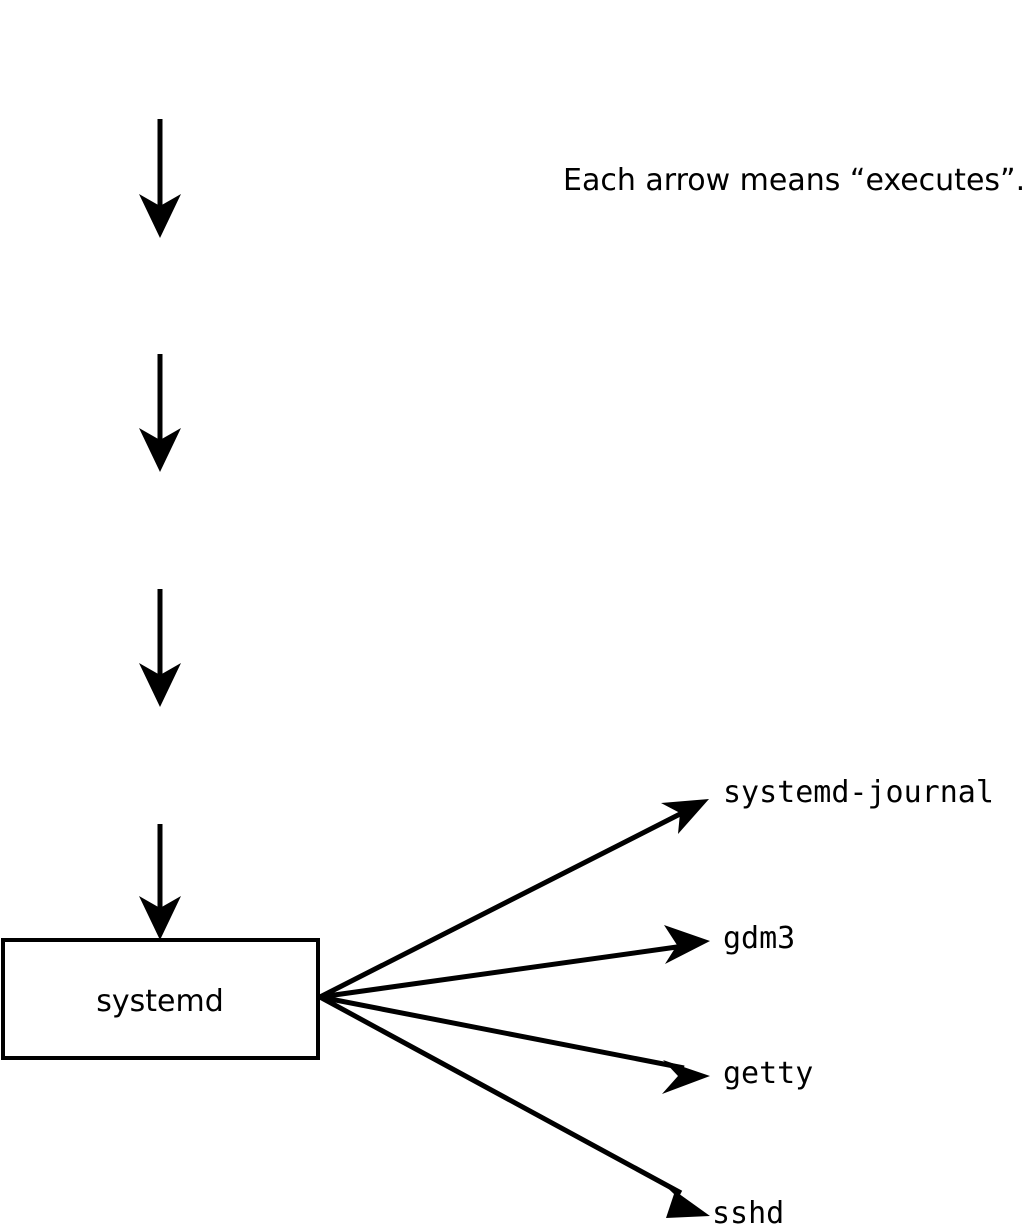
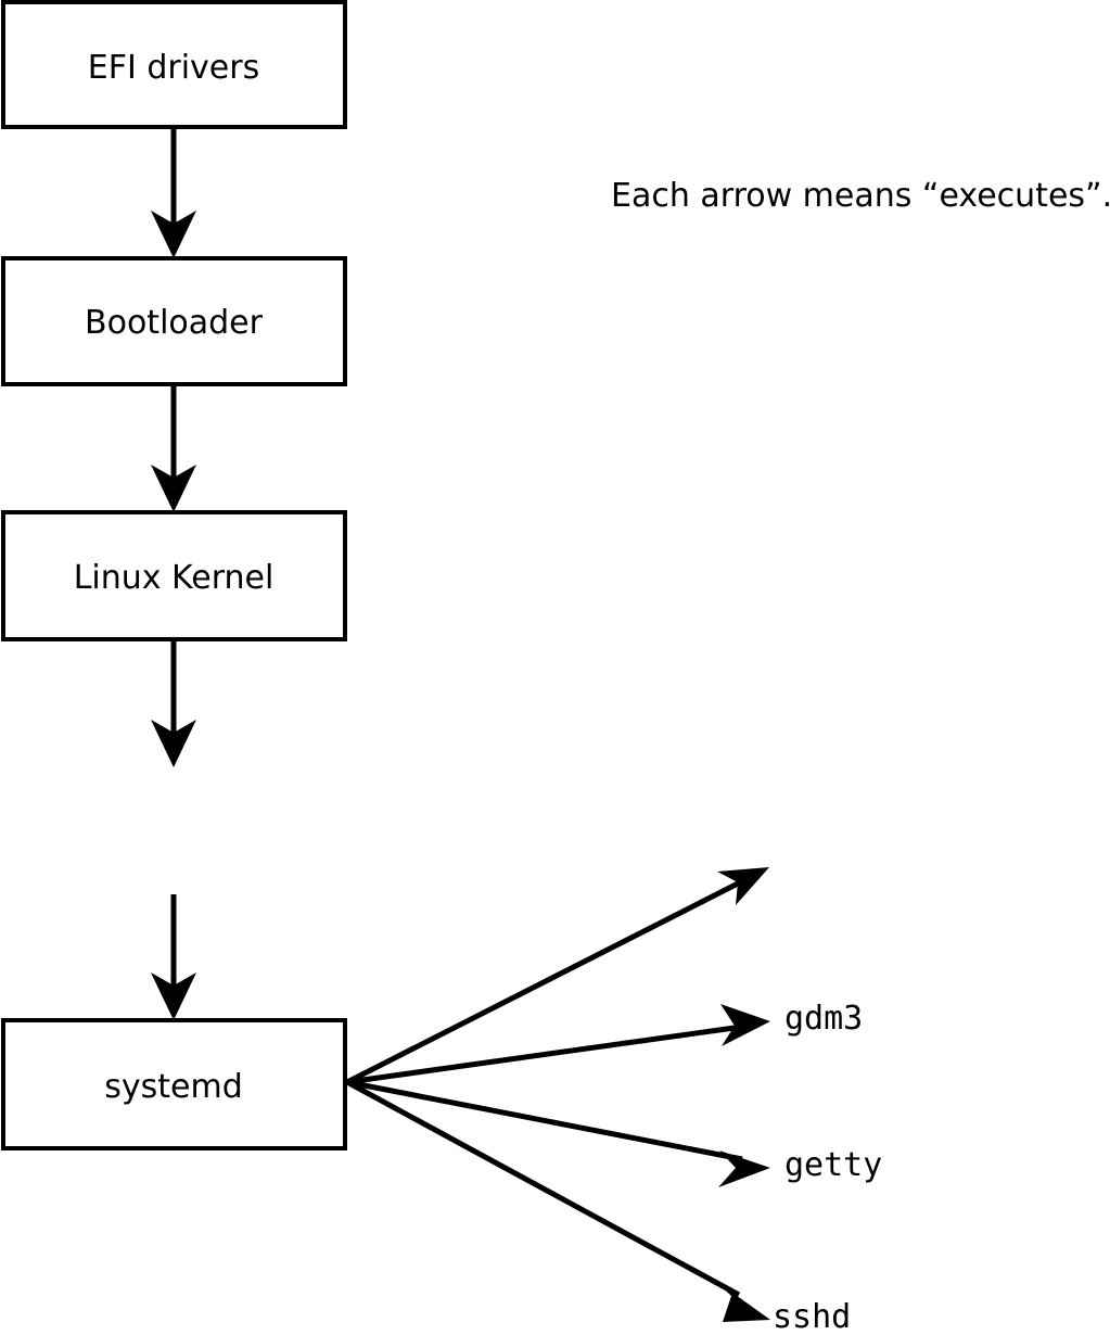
+ EFI drivers
+ Bootloader
+ Linux Kernel
  systemd
- systemd-journal
  gdm3
  getty
  sshd
  Each arrow means “executes”.
